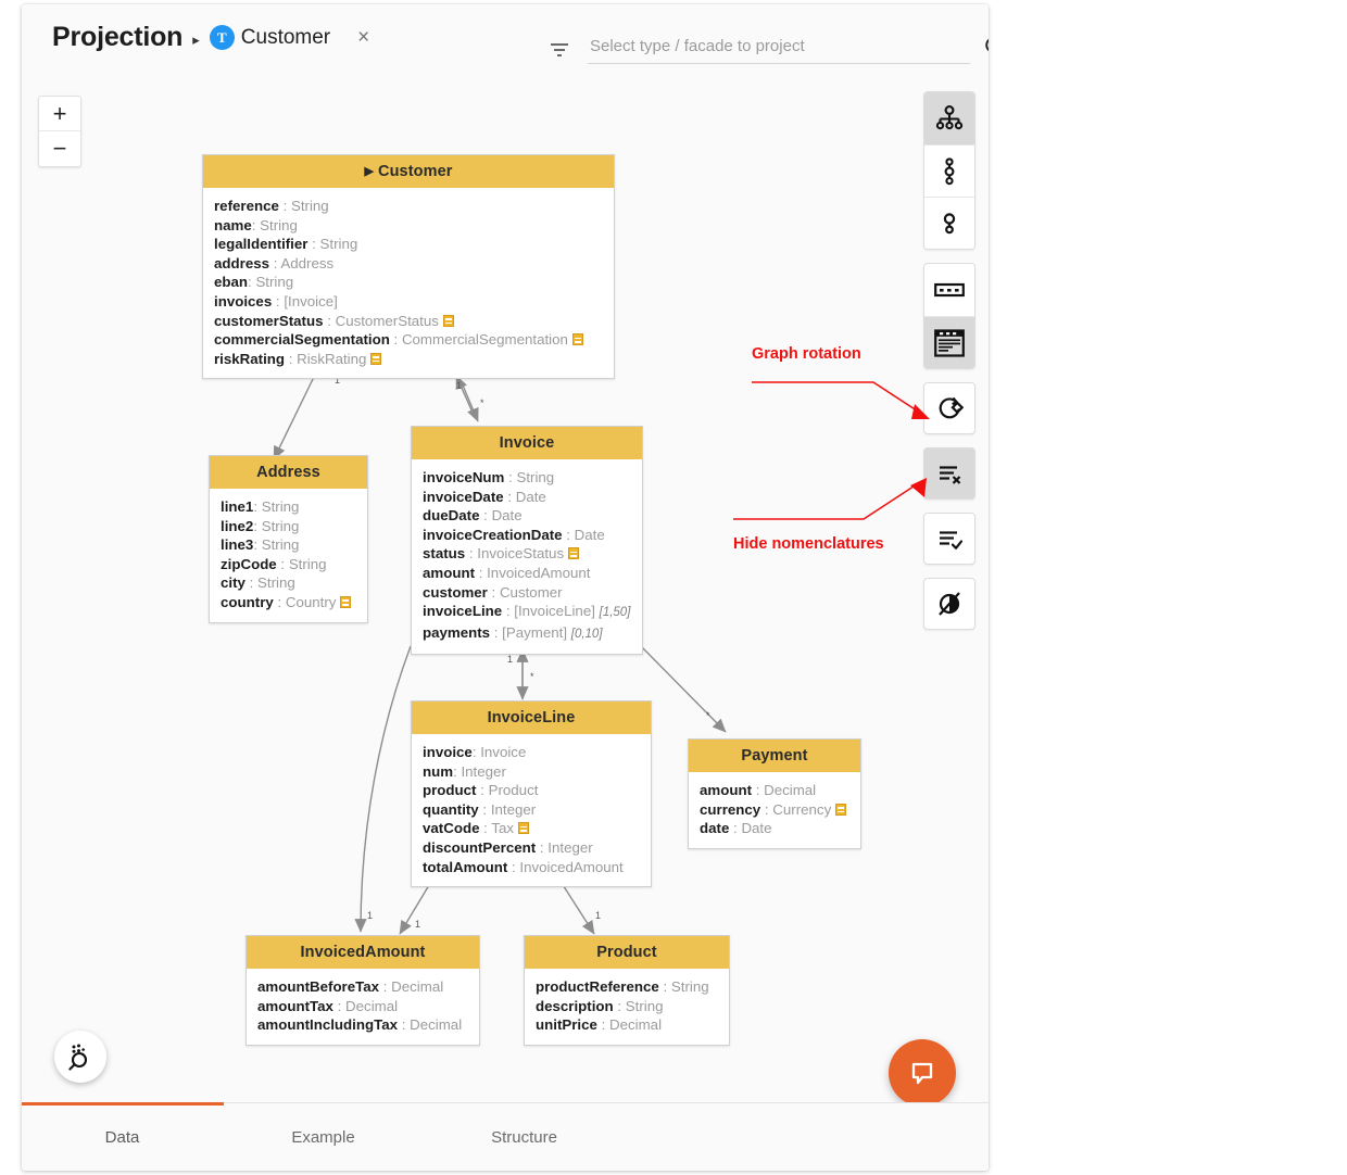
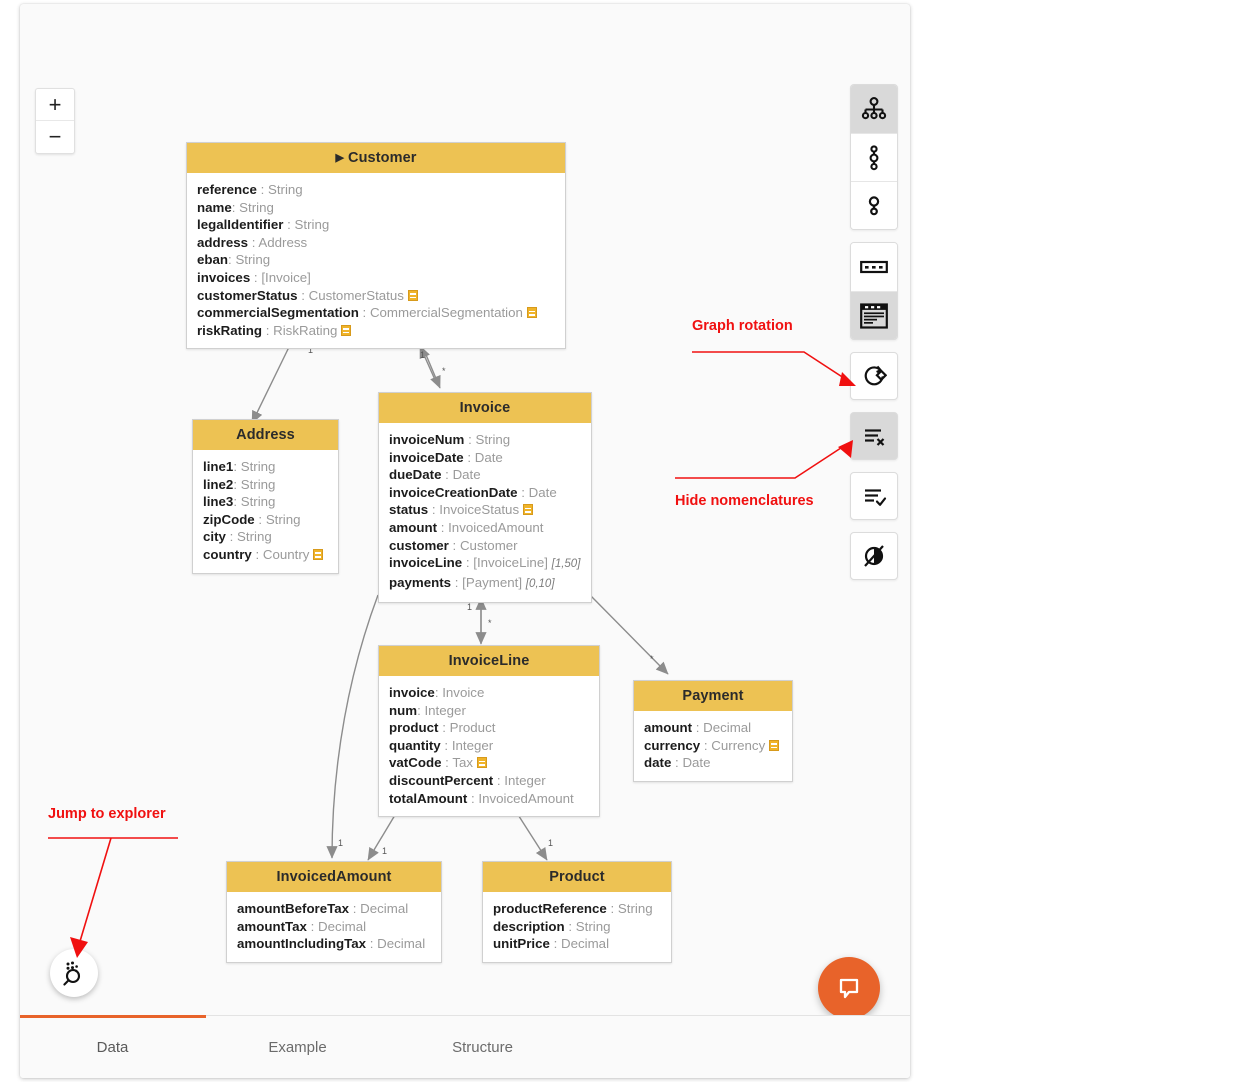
- Projection
- ▸
- T
- Customer
- ×
- Select type / facade to project
  +
  −
  1
  1
  *
  1
  *
  *
  1
  1
  1
  ▶ Customer
  reference : String
  name: String
  legalIdentifier : String
  address : Address
  eban: String
  invoices : [Invoice]
  customerStatus : CustomerStatus
  commercialSegmentation : CommercialSegmentation
  riskRating : RiskRating
  Address
  line1: String
  line2: String
  line3: String
  zipCode : String
  city : String
  country : Country
  Invoice
  invoiceNum : String
  invoiceDate : Date
  dueDate : Date
  invoiceCreationDate : Date
  status : InvoiceStatus
  amount : InvoicedAmount
  customer : Customer
  invoiceLine : [InvoiceLine] [1,50]
  payments : [Payment] [0,10]
  InvoiceLine
  invoice: Invoice
  num: Integer
  product : Product
  quantity : Integer
  vatCode : Tax
  discountPercent : Integer
  totalAmount : InvoicedAmount
  Payment
  amount : Decimal
  currency : Currency
  date : Date
  InvoicedAmount
  amountBeforeTax : Decimal
  amountTax : Decimal
  amountIncludingTax : Decimal
  Product
  productReference : String
  description : String
  unitPrice : Decimal
  Graph rotation
  Hide nomenclatures
  Data
  Example
  Structure
+ Jump to explorer
